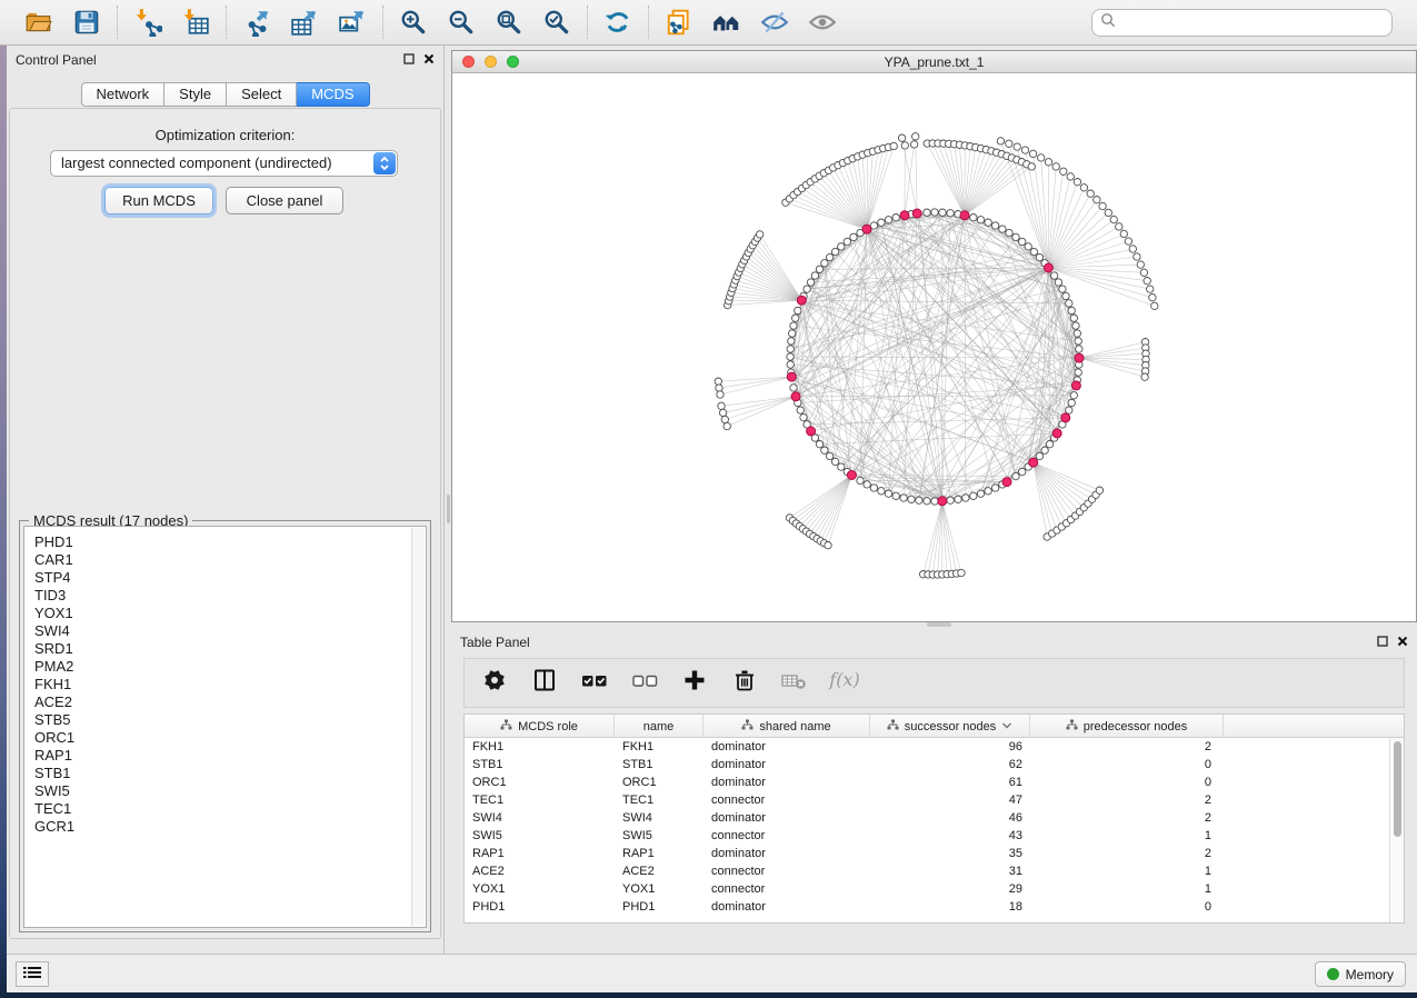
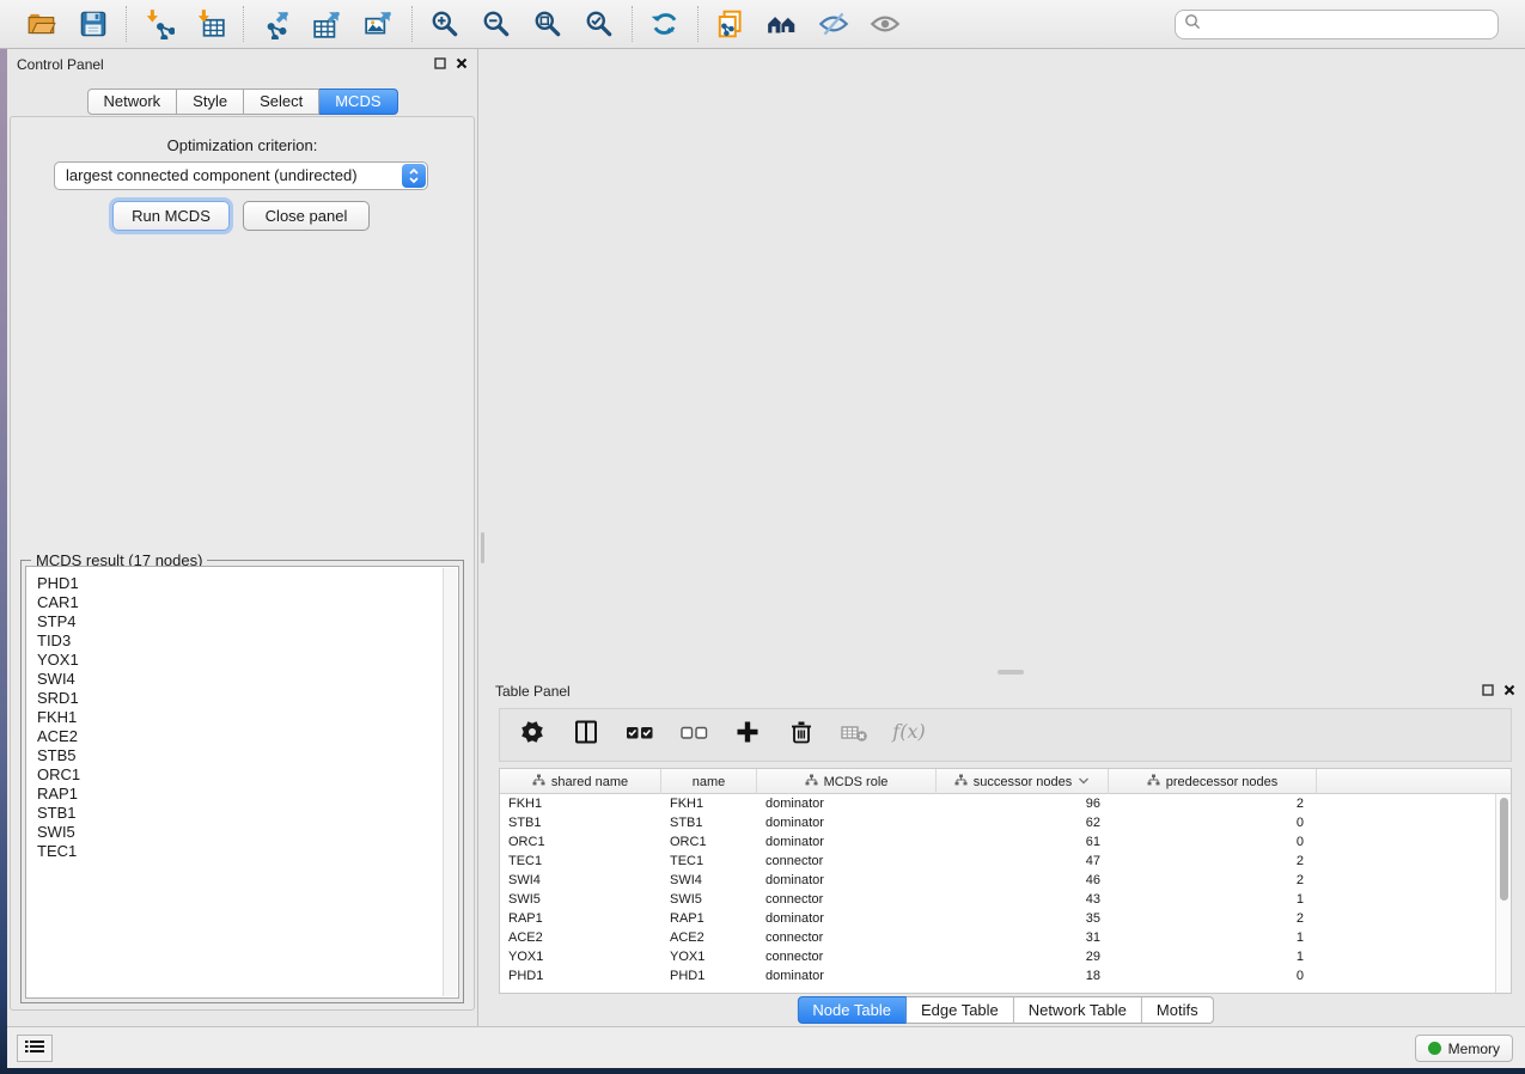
  Control Panel
  Network
  Style
  Select
  MCDS
  Optimization criterion:
  largest connected component (undirected)
  Run MCDS
  Close panel
  MCDS result (17 nodes)
  PHD1
  CAR1
  STP4
  TID3
  YOX1
  SWI4
  SRD1
- PMA2
  FKH1
  ACE2
  STB5
  ORC1
  RAP1
  STB1
  SWI5
  TEC1
- GCR1
- YPA_prune.txt_1
  Table Panel
  f(x)
- MCDS role
+ shared name
  name
- shared name
+ MCDS role
  successor nodes
  predecessor nodes
  FKH1
  FKH1
  dominator
  96
  2
  STB1
  STB1
  dominator
  62
  0
  ORC1
  ORC1
  dominator
  61
  0
  TEC1
  TEC1
  connector
  47
  2
  SWI4
  SWI4
  dominator
  46
  2
  SWI5
  SWI5
  connector
  43
  1
  RAP1
  RAP1
  dominator
  35
  2
  ACE2
  ACE2
  connector
  31
  1
  YOX1
  YOX1
  connector
  29
  1
  PHD1
  PHD1
  dominator
  18
  0
+ Node Table
+ Edge Table
+ Network Table
+ Motifs
  Memory
